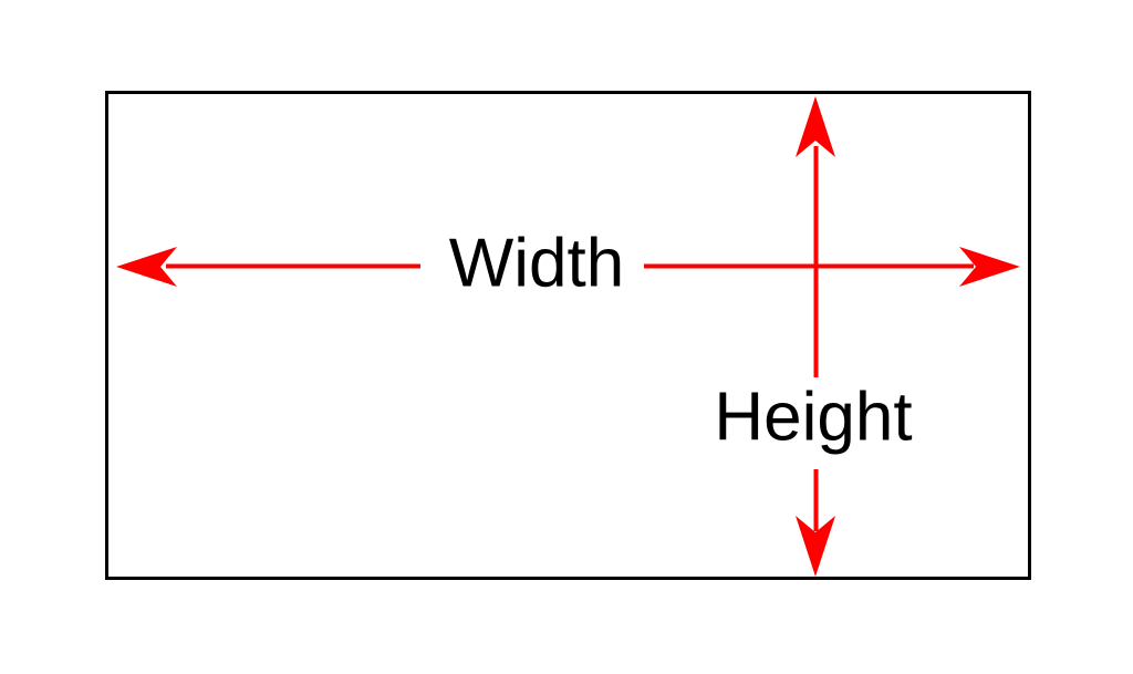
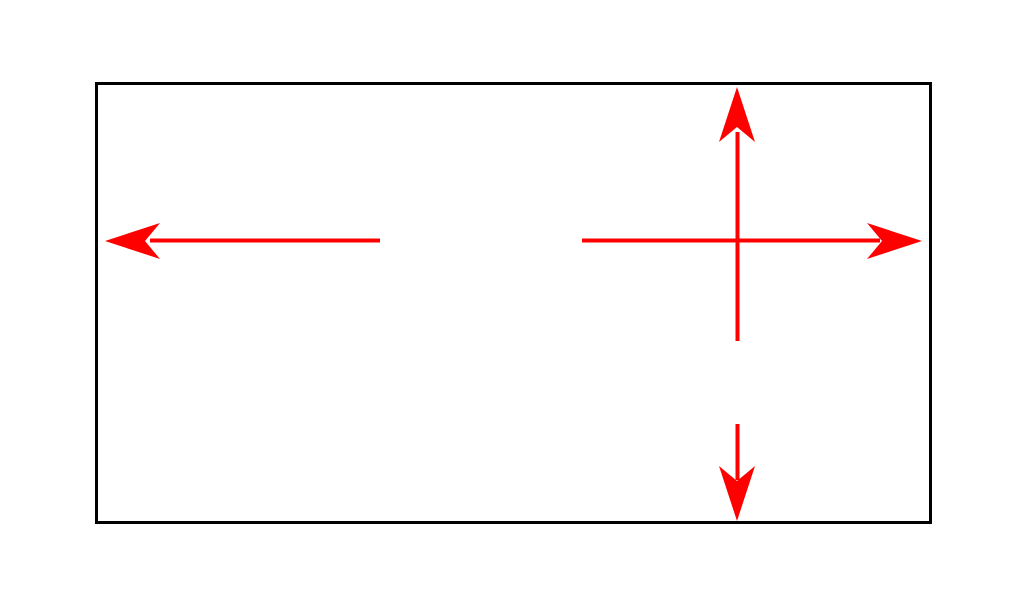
- Width
- Height
